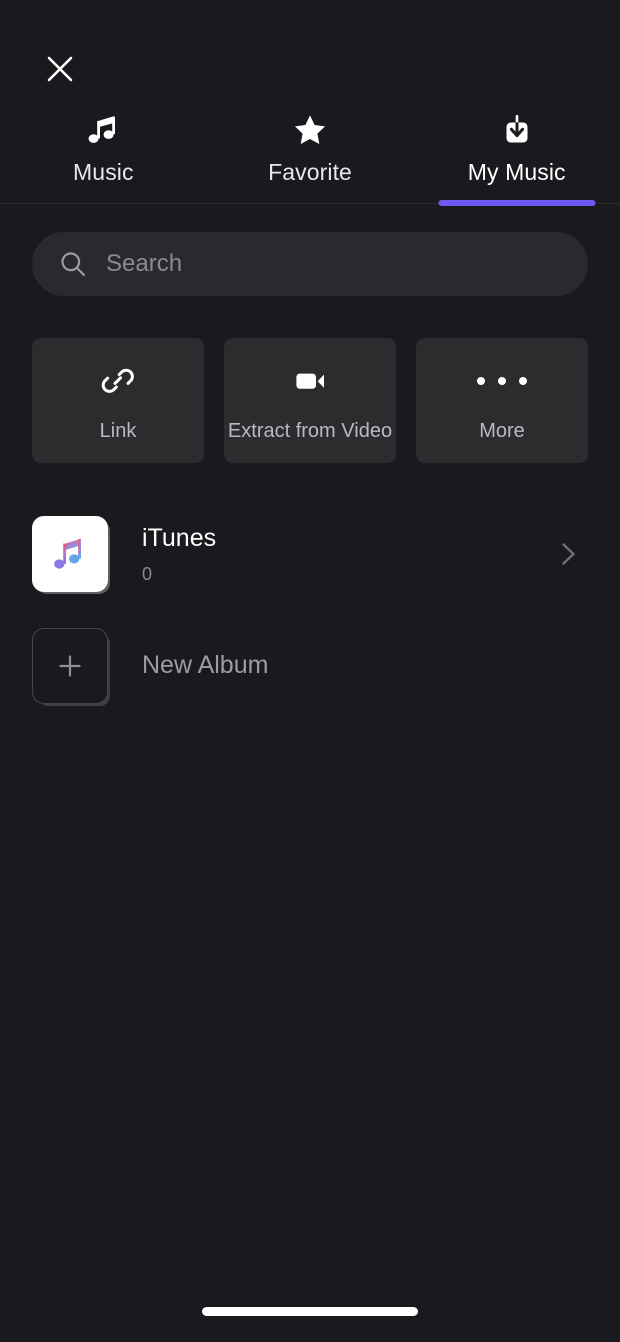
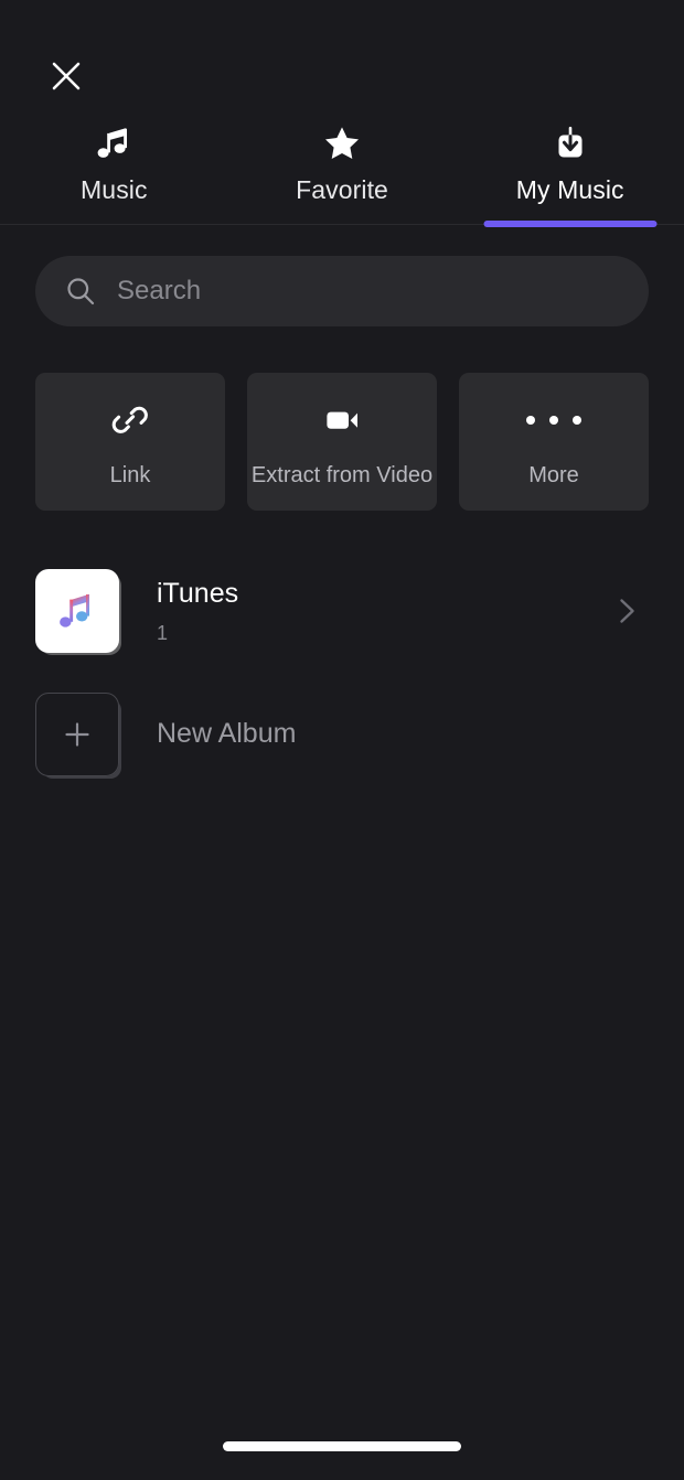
  Music
  Favorite
  My Music
  Search
  Link
  Extract from Video
  More
  iTunes
- 0
+ 1
  New Album
